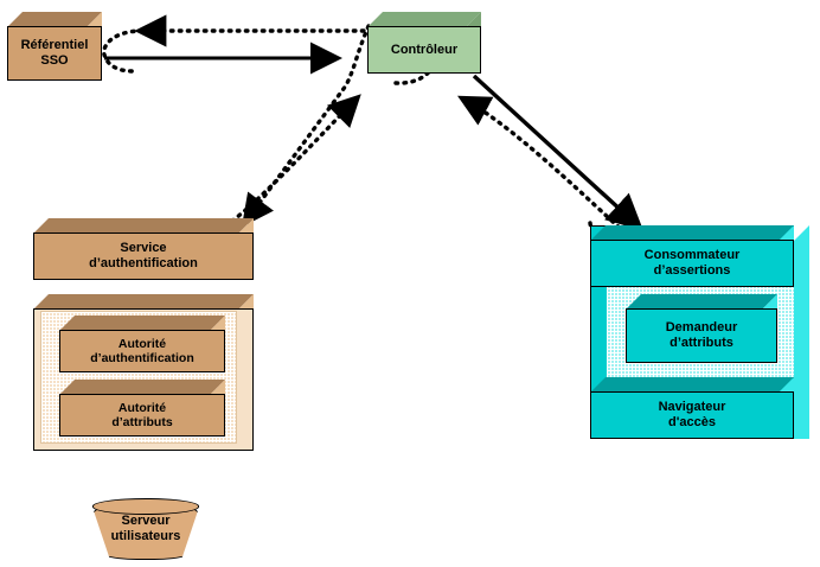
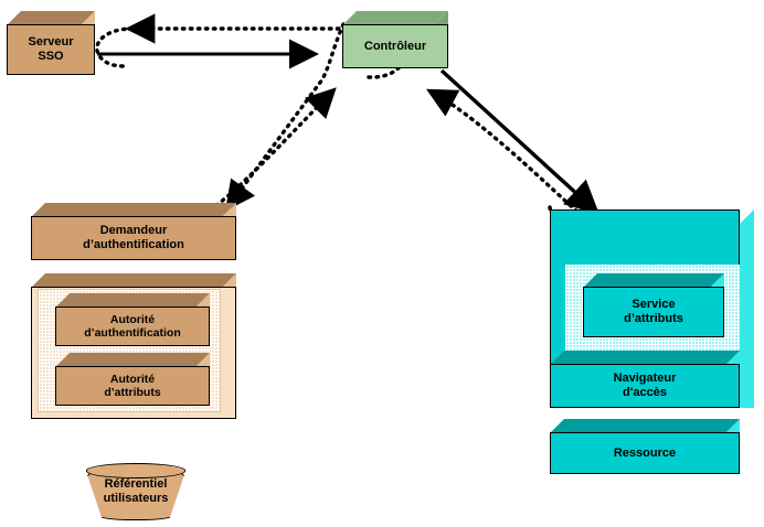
- Référentiel
+ Serveur
  SSO
  Contrôleur
- Service
+ Demandeur
  d’authentification
  Autorité
  d’authentification
  Autorité
  d’attributs
- Serveur
+ Référentiel
  utilisateurs
- Consommateur
- d’assertions
- Demandeur
+ Service
  d’attributs
  Navigateur
  d'accès
+ Ressource
